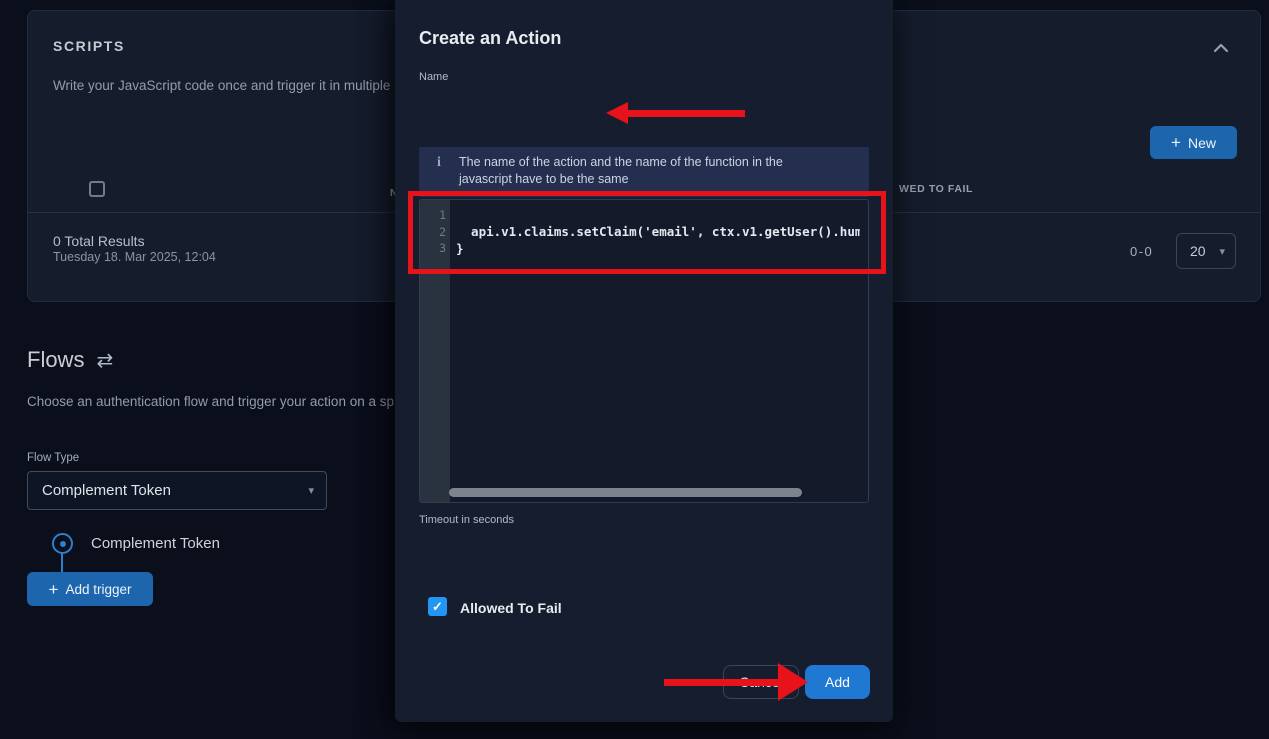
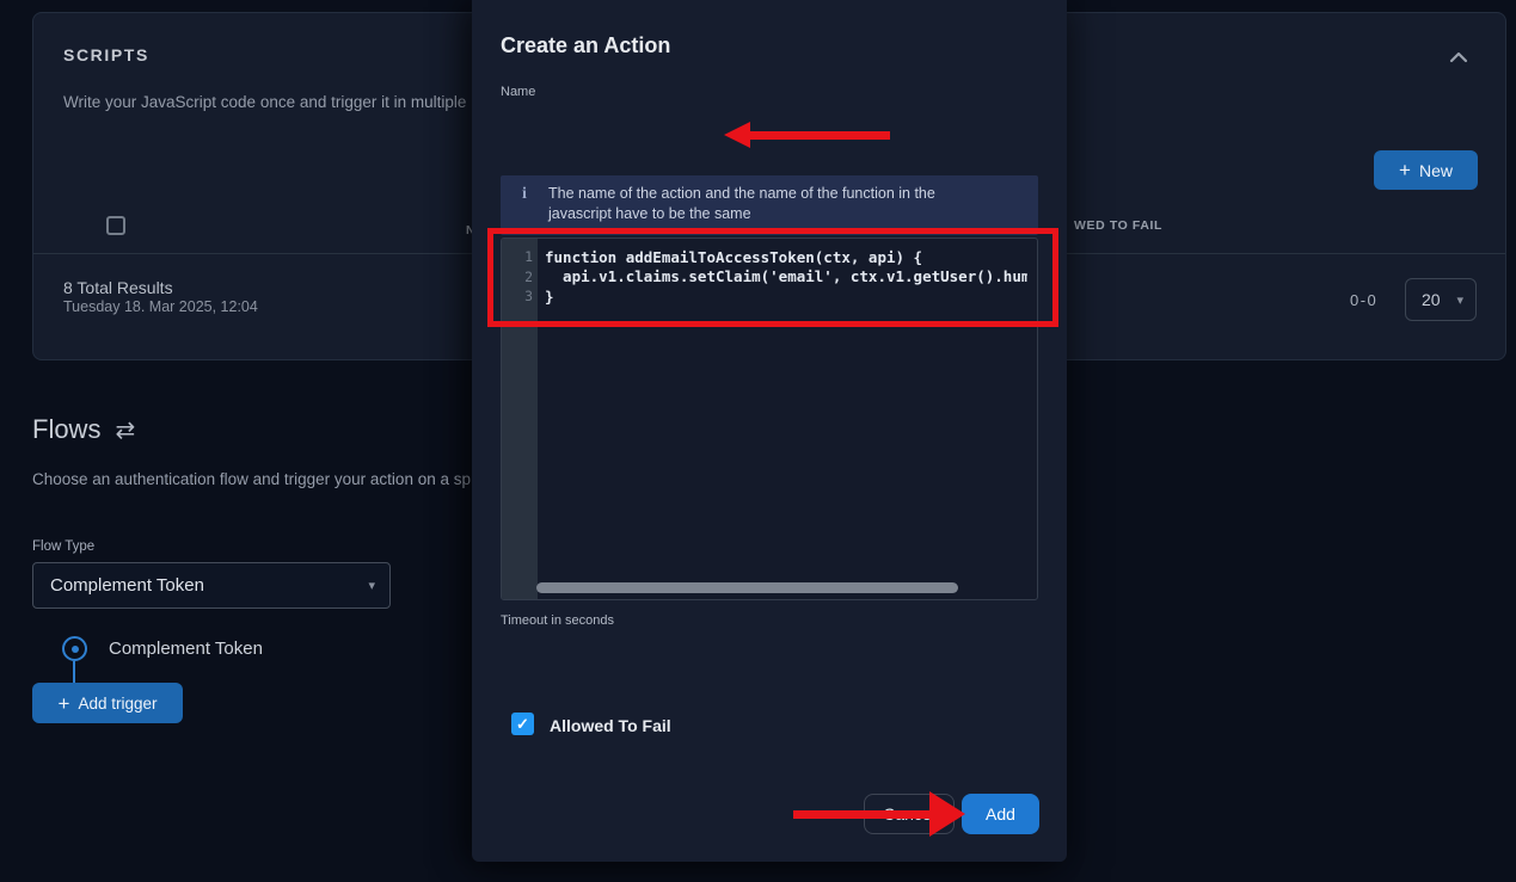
  SCRIPTS
  Write your JavaScript code once and trigger it in multiple
  +
  New
  WED TO FAIL
- 0 Total Results
+ 8 Total Results
  Tuesday 18. Mar 2025, 12:04
  0-0
  20
  ▾
  Flows
  ⇄
  Choose an authentication flow and trigger your action on a sp
  Flow Type
  Complement Token
  ▾
  Complement Token
  +
  Add trigger
  Create an Action
  Name
  i
  The name of the action and the name of the function in the javascript have to be the same
  1
+ function addEmailToAccessToken(ctx, api) {
  2
  api.v1.claims.setClaim('email', ctx.v1.getUser().hum
  3
  }
  Timeout in seconds
  ✓
  Allowed To Fail
  Add
